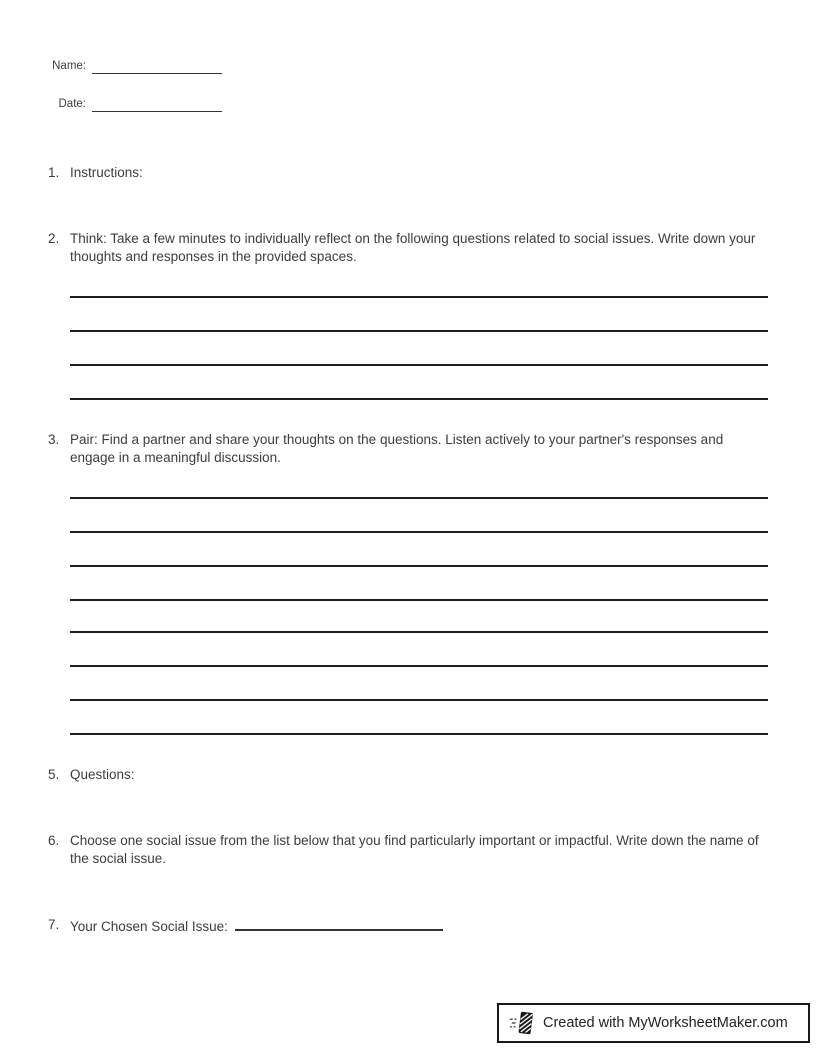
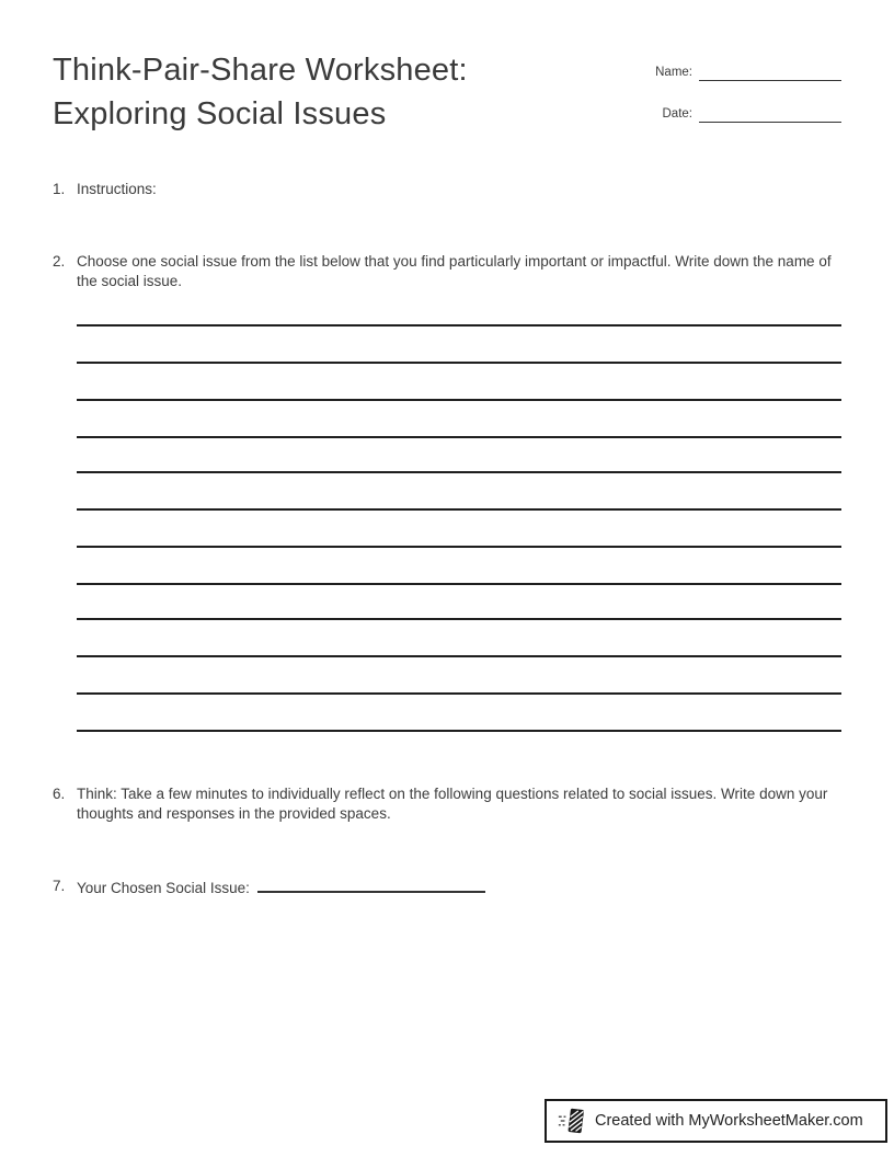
+ Think-Pair-Share Worksheet:
+ Exploring Social Issues
  Name:
  Date:
  1.
  Instructions:
  2.
- Think: Take a few minutes to individually reflect on the following questions related to social issues. Write down your thoughts and responses in the provided spaces.
+ Choose one social issue from the list below that you find particularly important or impactful. Write down the name of the social issue.
- 3.
- Pair: Find a partner and share your thoughts on the questions. Listen actively to your partner's responses and engage in a meaningful discussion.
- 5.
- Questions:
  6.
- Choose one social issue from the list below that you find particularly important or impactful. Write down the name of the social issue.
+ Think: Take a few minutes to individually reflect on the following questions related to social issues. Write down your thoughts and responses in the provided spaces.
  7.
  Your Chosen Social Issue:
  Created with MyWorksheetMaker.com
